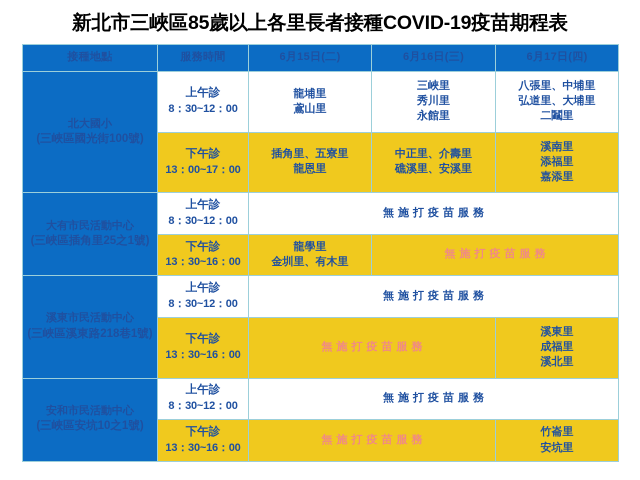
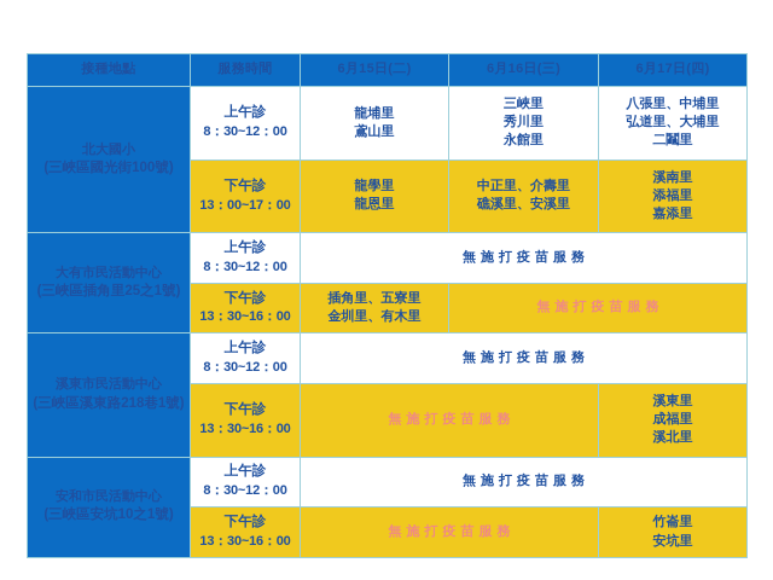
- 新北市三峽區85歲以上各里長者接種COVID-19疫苗期程表
  接種地點	服務時間	6月15日(二)	6月16日(三)	6月17日(四)
  北大國小(三峽區國光街100號)	上午診8：30~12：00	龍埔里鳶山里	三峽里秀川里永館里	八張里、中埔里弘道里、大埔里二鬮里
- 下午診13：00~17：00	插角里、五寮里龍恩里	中正里、介壽里礁溪里、安溪里	溪南里添福里嘉添里
+ 下午診13：00~17：00	龍學里龍恩里	中正里、介壽里礁溪里、安溪里	溪南里添福里嘉添里
  大有市民活動中心(三峽區插角里25之1號)	上午診8：30~12：00	無施打疫苗服務
- 下午診13：30~16：00	龍學里金圳里、有木里	無施打疫苗服務
+ 下午診13：30~16：00	插角里、五寮里金圳里、有木里	無施打疫苗服務
  溪東市民活動中心(三峽區溪東路218巷1號)	上午診8：30~12：00	無施打疫苗服務
  下午診13：30~16：00	無施打疫苗服務	溪東里成福里溪北里
  安和市民活動中心(三峽區安坑10之1號)	上午診8：30~12：00	無施打疫苗服務
  下午診13：30~16：00	無施打疫苗服務	竹崙里安坑里
